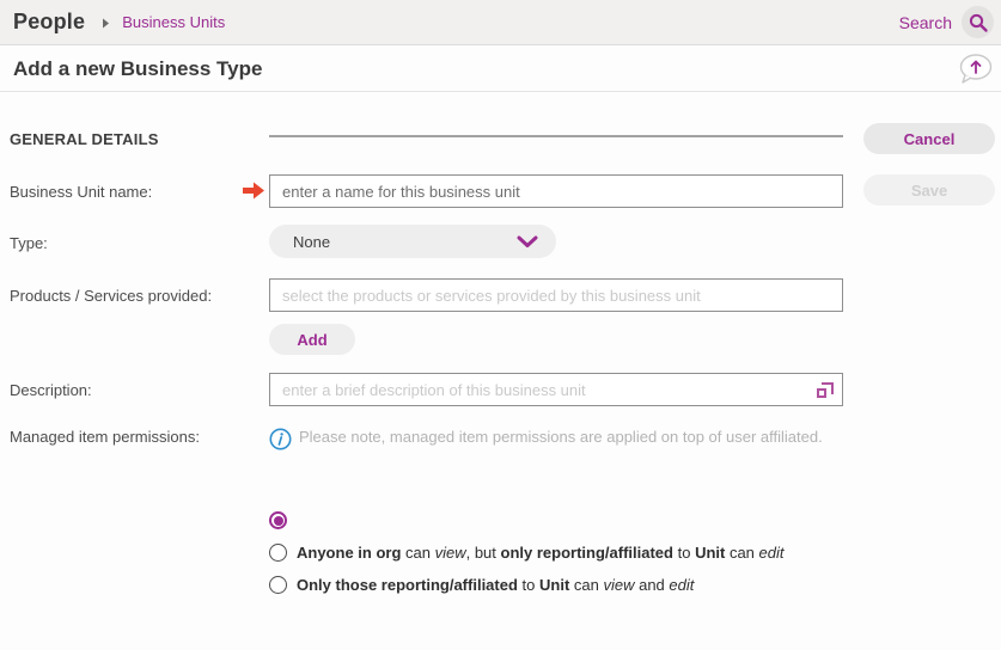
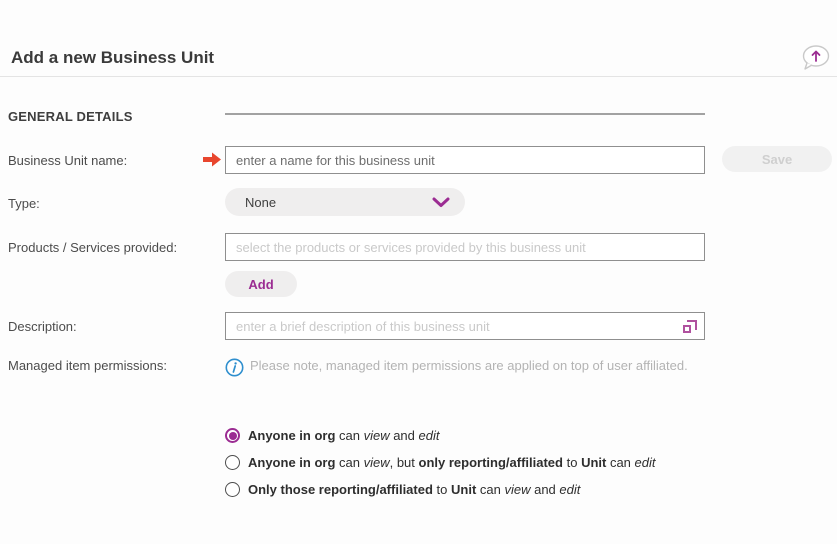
- People
- Business Units
- Search
- Add a new Business Type
+ Add a new Business Unit
  GENERAL DETAILS
- Cancel
  Save
  Business Unit name:
  enter a name for this business unit
  Type:
  None
  Products / Services provided:
  select the products or services provided by this business unit
  Add
  Description:
  enter a brief description of this business unit
  Managed item permissions:
  Please note, managed item permissions are applied on top of user affiliated.
+ Anyone in org can view and edit
  Anyone in org can view, but only reporting/affiliated to Unit can edit
  Only those reporting/affiliated to Unit can view and edit
